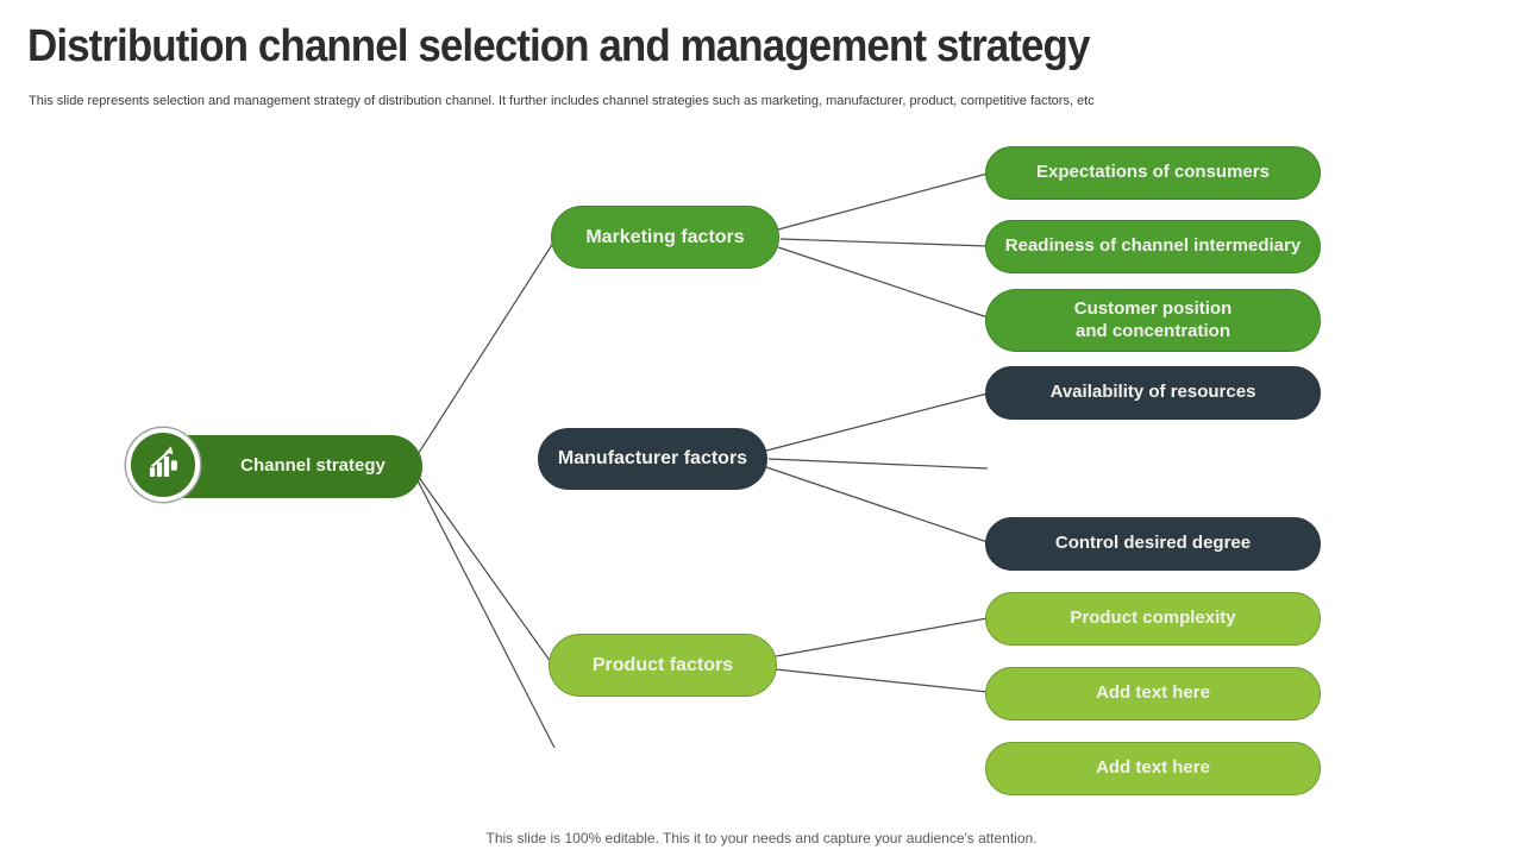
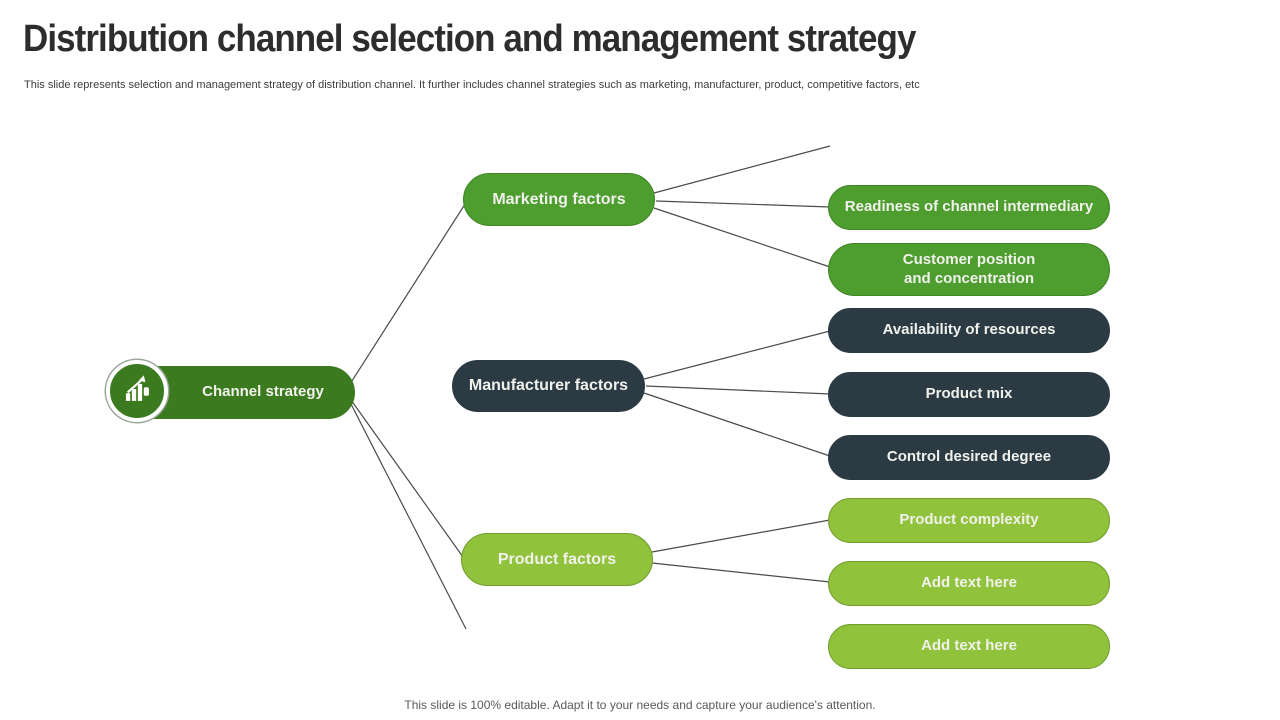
  Distribution channel selection and management strategy
  This slide represents selection and management strategy of distribution channel. It further includes channel strategies such as marketing, manufacturer, product, competitive factors, etc
  Channel strategy
  Marketing factors
  Manufacturer factors
  Product factors
- Expectations of consumers
  Readiness of channel intermediary
  Customer position
  and concentration
  Availability of resources
+ Product mix
  Control desired degree
  Product complexity
  Add text here
  Add text here
- This slide is 100% editable. This it to your needs and capture your audience's attention.
+ This slide is 100% editable. Adapt it to your needs and capture your audience's attention.
